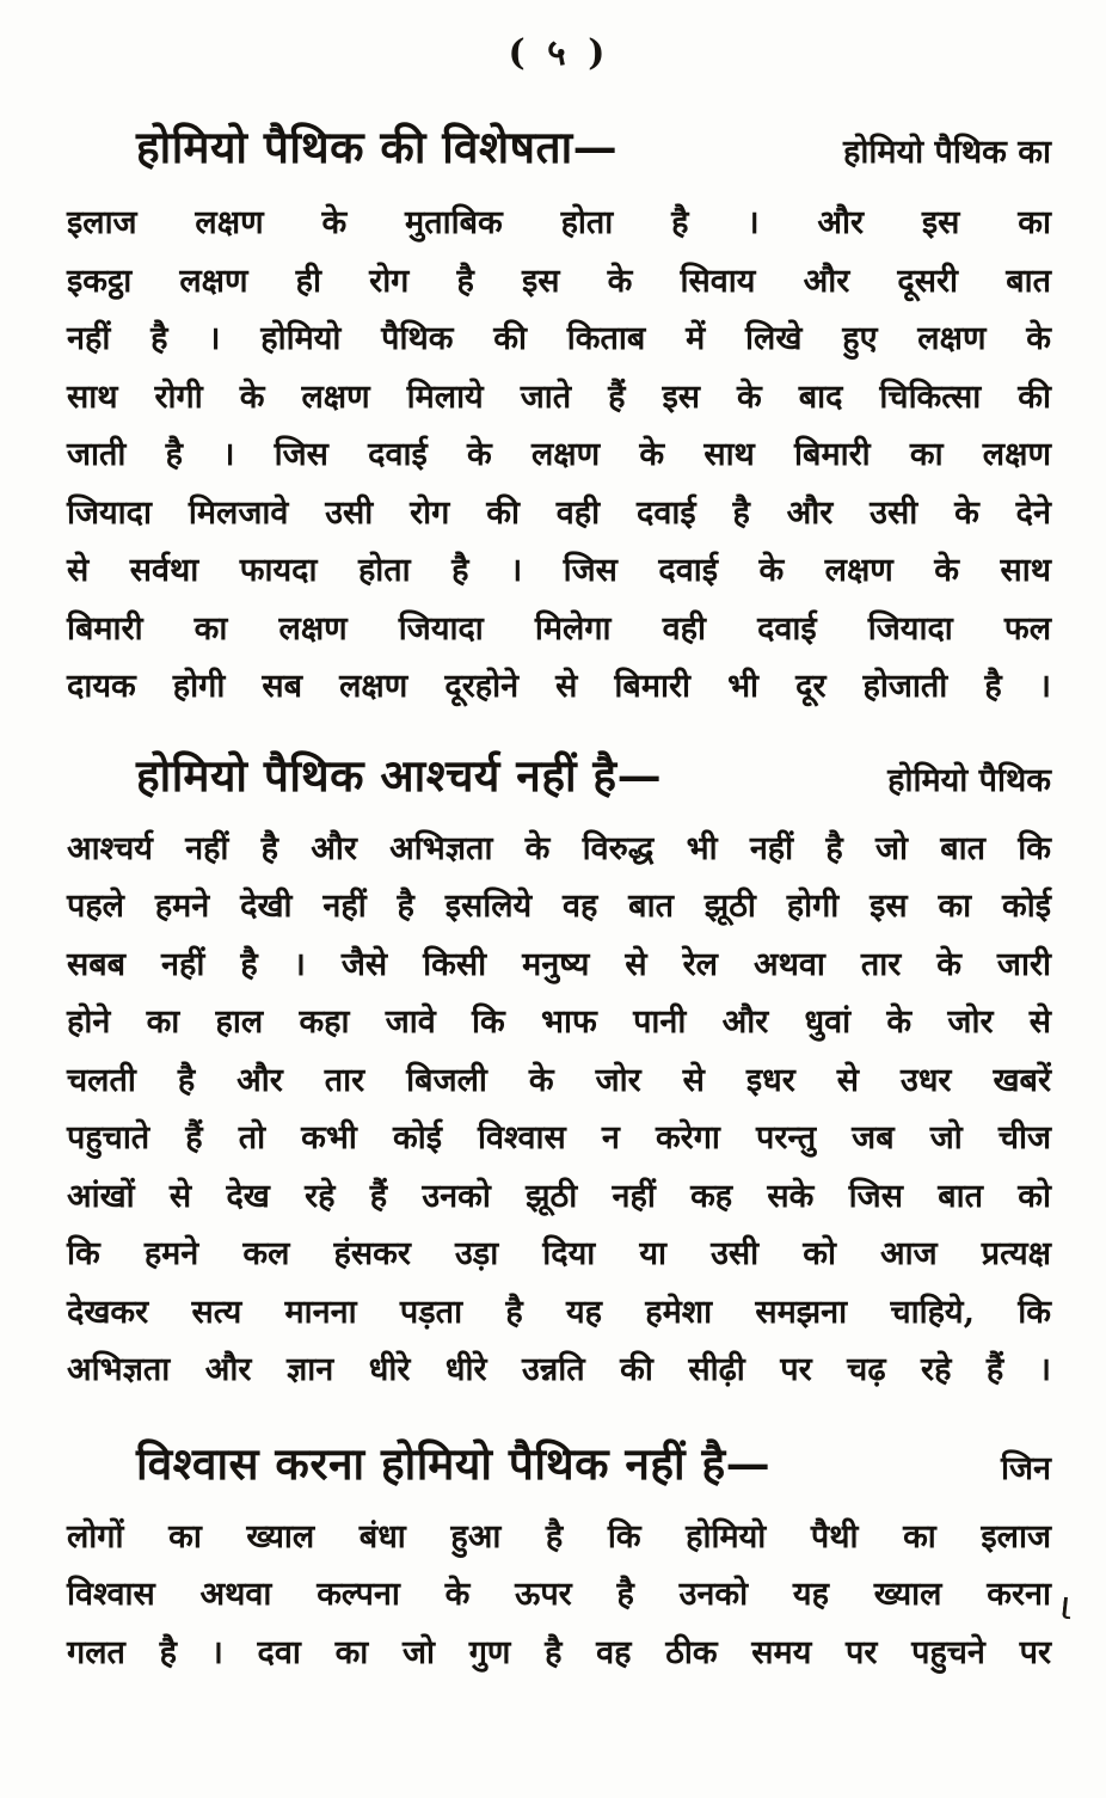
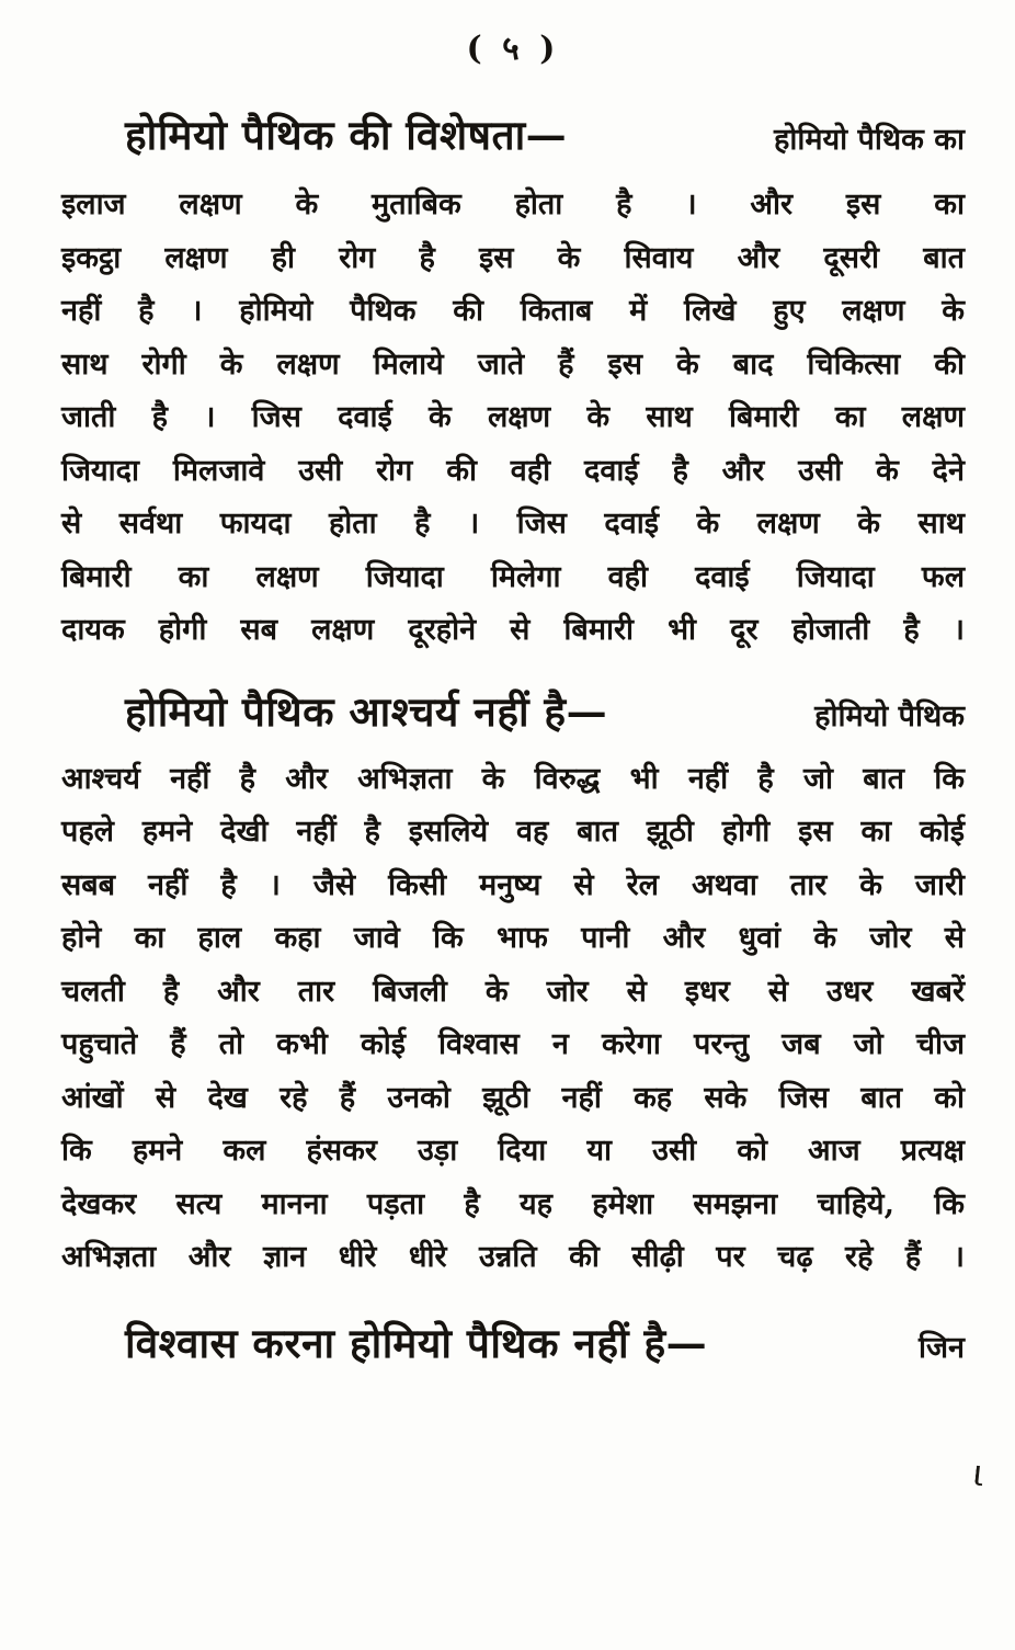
  ( ५ )
  होमियो पैथिक की विशेषता—
  होमियो पैथिक का
  इलाज लक्षण के मुताबिक होता है । और इस का
  इकट्ठा लक्षण ही रोग है इस के सिवाय और दूसरी बात
  नहीं है । होमियो पैथिक की किताब में लिखे हुए लक्षण के
  साथ रोगी के लक्षण मिलाये जाते हैं इस के बाद चिकित्सा की
  जाती है । जिस दवाई के लक्षण के साथ बिमारी का लक्षण
  जियादा मिलजावे उसी रोग की वही दवाई है और उसी के देने
  से सर्वथा फायदा होता है । जिस दवाई के लक्षण के साथ
  बिमारी का लक्षण जियादा मिलेगा वही दवाई जियादा फल
  दायक होगी सब लक्षण दूरहोने से बिमारी भी दूर होजाती है ।
  होमियो पैथिक आश्चर्य नहीं है—
  होमियो पैथिक
  आश्चर्य नहीं है और अभिज्ञता के विरुद्ध भी नहीं है जो बात कि
  पहले हमने देखी नहीं है इसलिये वह बात झूठी होगी इस का कोई
  सबब नहीं है । जैसे किसी मनुष्य से रेल अथवा तार के जारी
  होने का हाल कहा जावे कि भाफ पानी और धुवां के जोर से
  चलती है और तार बिजली के जोर से इधर से उधर खबरें
  पहुचाते हैं तो कभी कोई विश्वास न करेगा परन्तु जब जो चीज
  आंखों से देख रहे हैं उनको झूठी नहीं कह सके जिस बात को
  कि हमने कल हंसकर उड़ा दिया या उसी को आज प्रत्यक्ष
  देखकर सत्य मानना पड़ता है यह हमेशा समझना चाहिये, कि
  अभिज्ञता और ज्ञान धीरे धीरे उन्नति की सीढ़ी पर चढ़ रहे हैं ।
  विश्वास करना होमियो पैथिक नहीं है—
  जिन
- लोगों का ख्याल बंधा हुआ है कि होमियो पैथी का इलाज
- विश्वास अथवा कल्पना के ऊपर है उनको यह ख्याल करना
- गलत है । दवा का जो गुण है वह ठीक समय पर पहुचने पर
